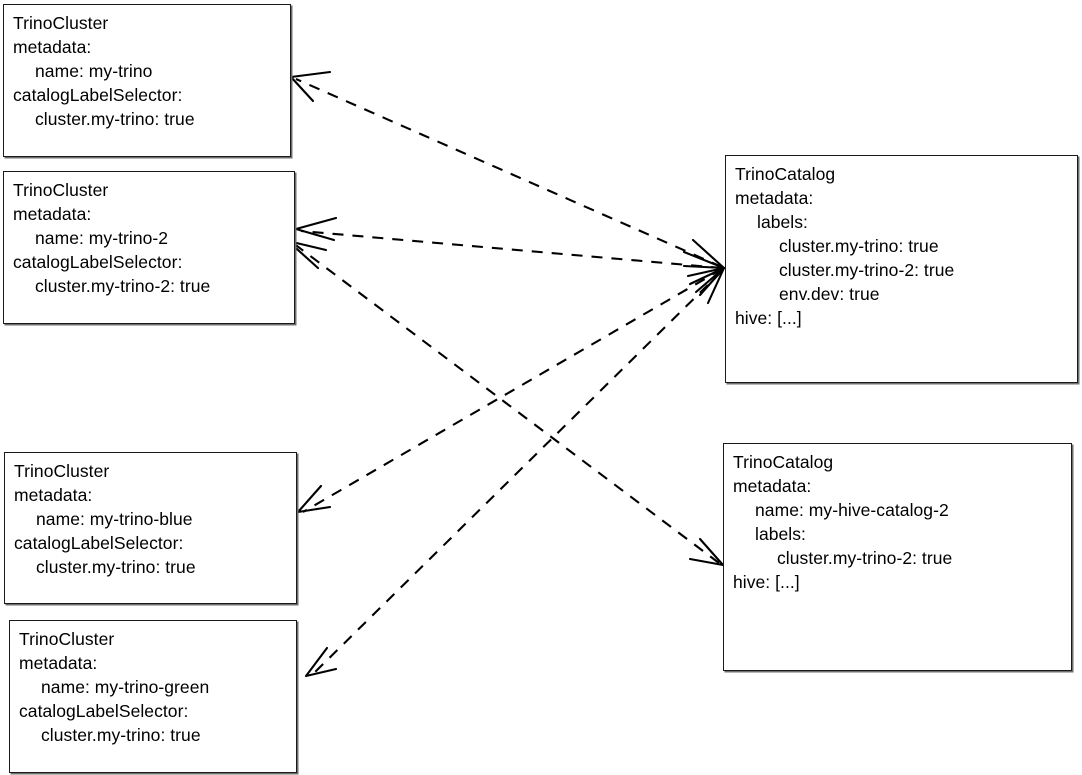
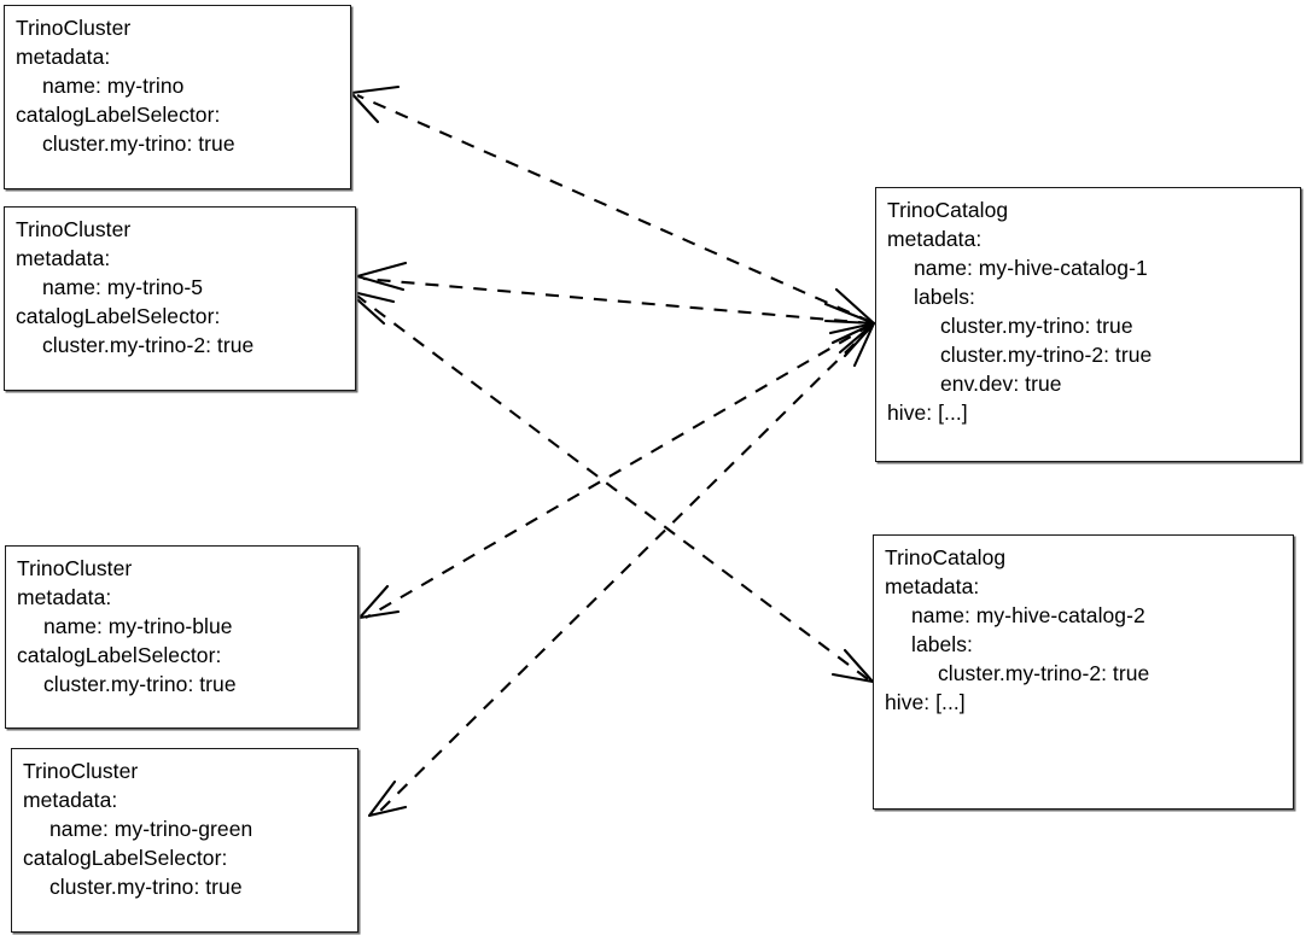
  TrinoCluster
  metadata:
  name: my-trino
  catalogLabelSelector:
  cluster.my-trino: true
  TrinoCluster
  metadata:
- name: my-trino-2
+ name: my-trino-5
  catalogLabelSelector:
  cluster.my-trino-2: true
  TrinoCluster
  metadata:
  name: my-trino-blue
  catalogLabelSelector:
  cluster.my-trino: true
  TrinoCluster
  metadata:
  name: my-trino-green
  catalogLabelSelector:
  cluster.my-trino: true
  TrinoCatalog
  metadata:
+ name: my-hive-catalog-1
  labels:
  cluster.my-trino: true
  cluster.my-trino-2: true
  env.dev: true
  hive: [...]
  TrinoCatalog
  metadata:
  name: my-hive-catalog-2
  labels:
  cluster.my-trino-2: true
  hive: [...]
